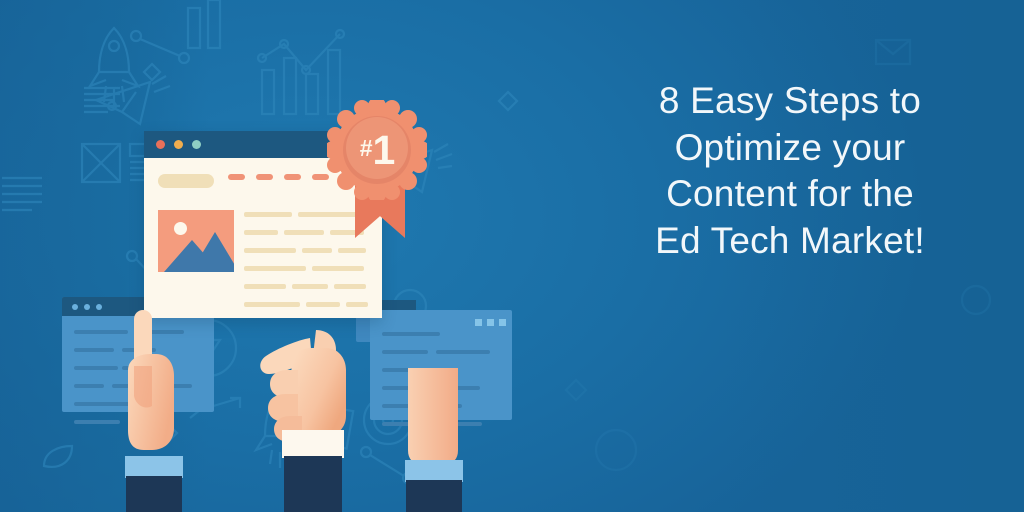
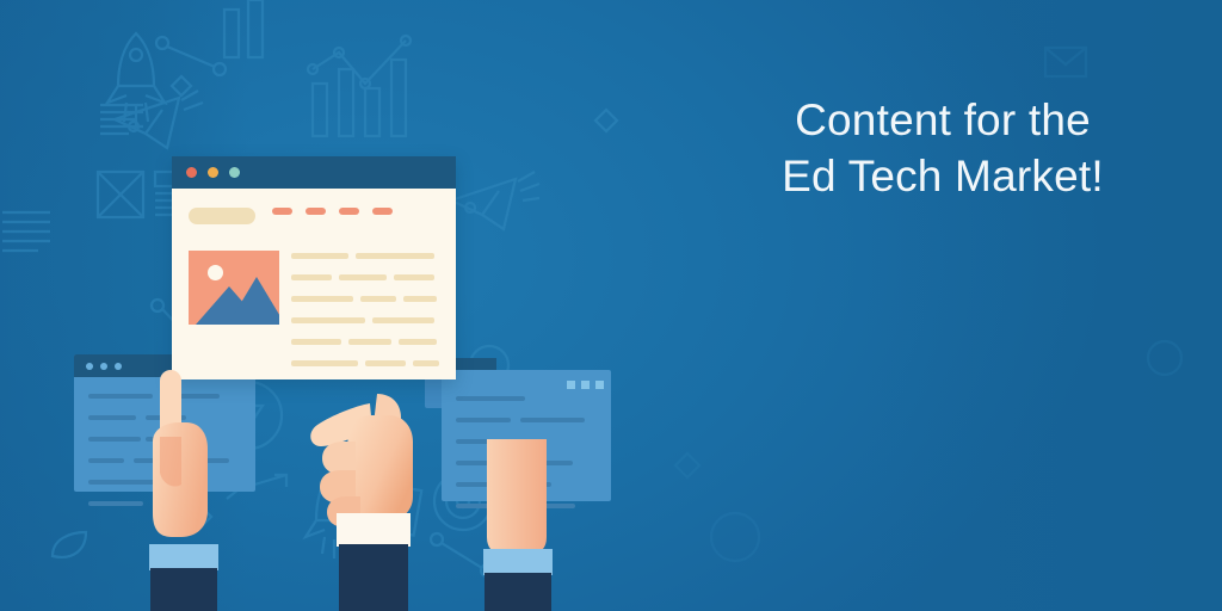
- #
- 1
- 8 Easy Steps to
- Optimize your
  Content for the
  Ed Tech Market!
